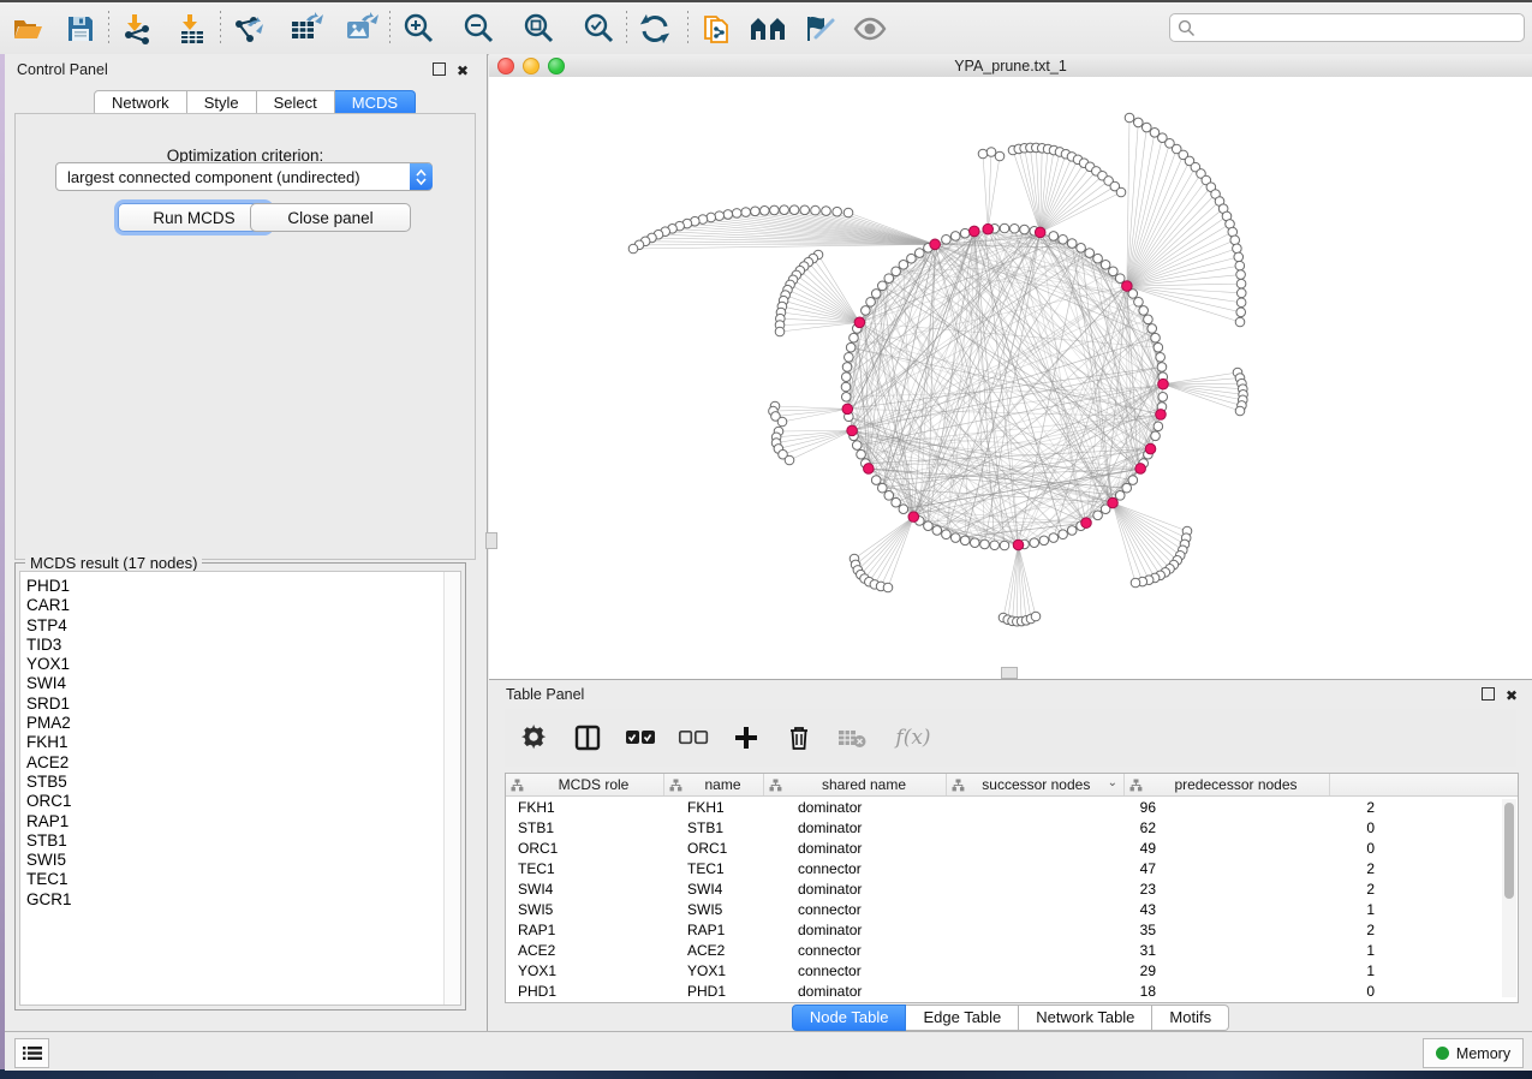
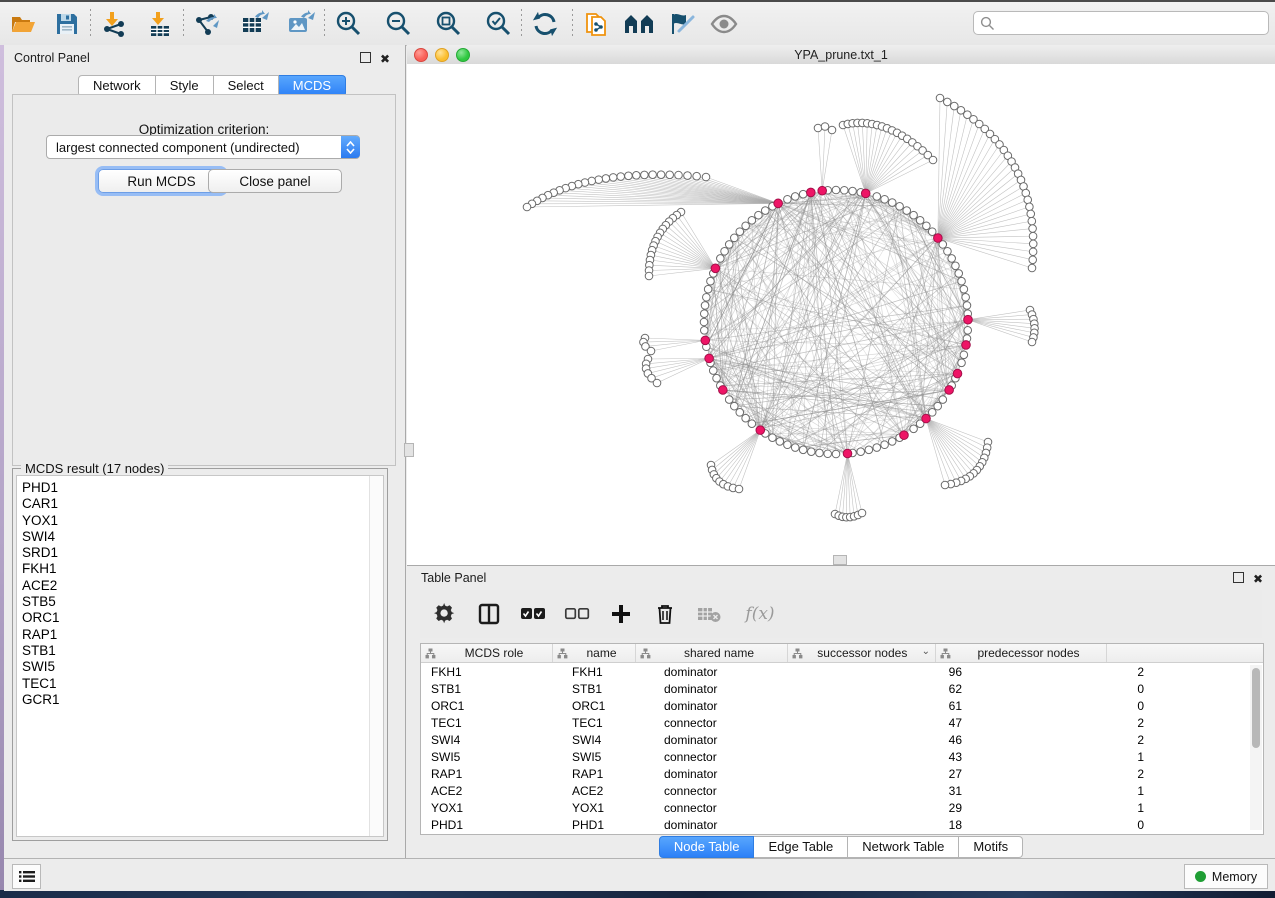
  Control Panel
  ✖
  Network
  Style
  Select
  MCDS
  Optimization criterion:
  largest connected component (undirected)
  Run MCDS
  Close panel
  MCDS result (17 nodes)
  PHD1
  CAR1
- STP4
- TID3
  YOX1
  SWI4
  SRD1
- PMA2
  FKH1
  ACE2
  STB5
  ORC1
  RAP1
  STB1
  SWI5
  TEC1
  GCR1
  YPA_prune.txt_1
  Table Panel
  ✖
  f(x)
  MCDS role
  name
  shared name
  successor nodes
  ⌄
  predecessor nodes
  FKH1
  FKH1
  dominator
  96
  2
  STB1
  STB1
  dominator
  62
  0
  ORC1
  ORC1
  dominator
- 49
+ 61
  0
  TEC1
  TEC1
  connector
  47
  2
  SWI4
  SWI4
  dominator
- 23
+ 46
  2
  SWI5
  SWI5
  connector
  43
  1
  RAP1
  RAP1
  dominator
- 35
+ 27
  2
  ACE2
  ACE2
  connector
  31
  1
  YOX1
  YOX1
  connector
  29
  1
  PHD1
  PHD1
  dominator
  18
  0
  Node Table
  Edge Table
  Network Table
  Motifs
  Memory
